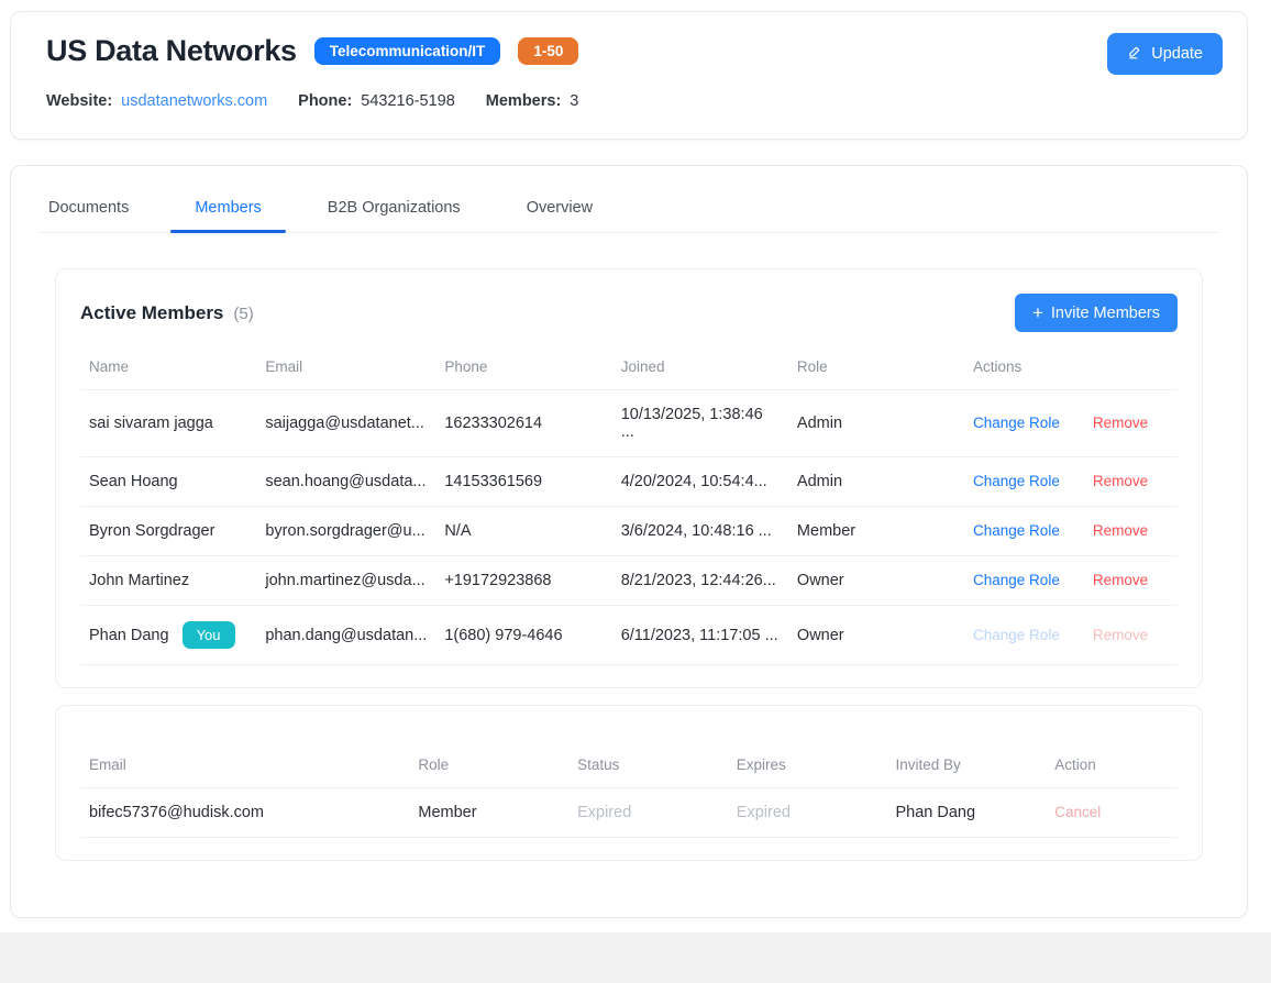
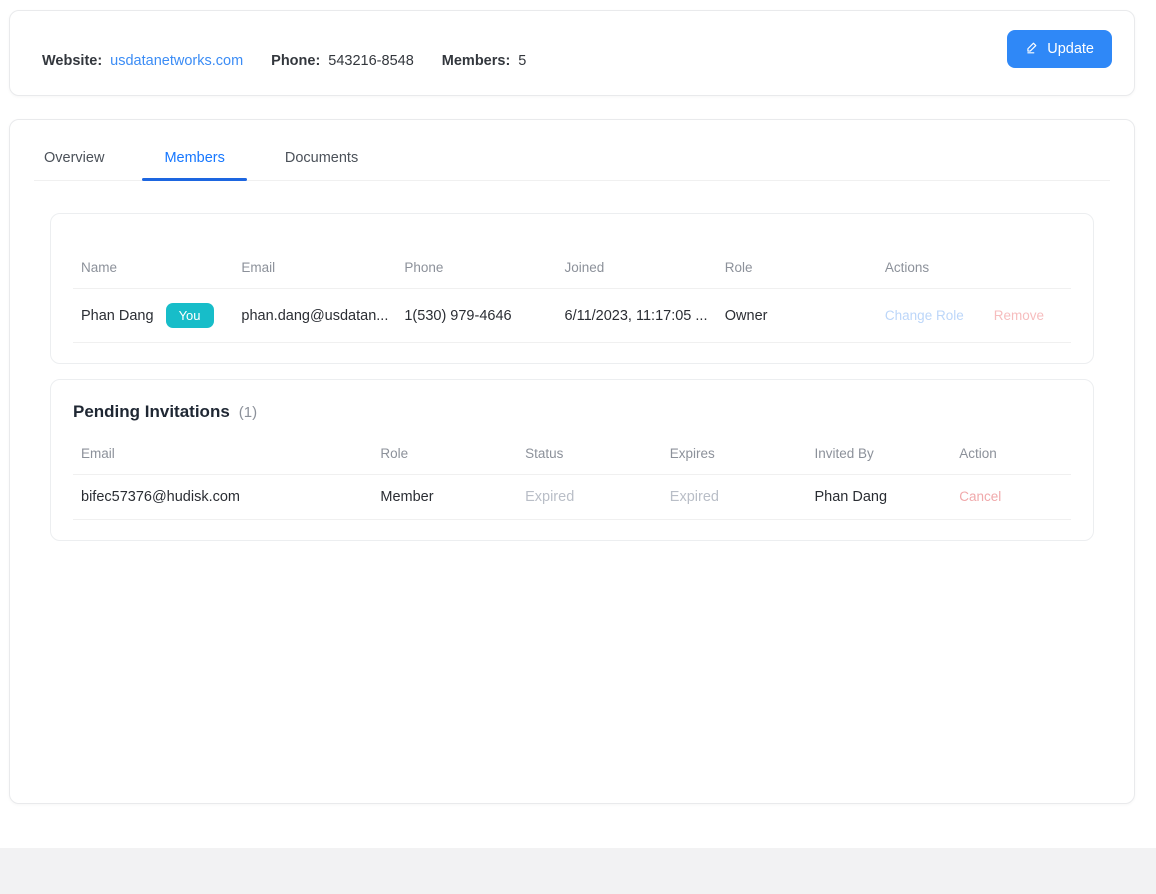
- US Data Networks
- Telecommunication/IT
- 1-50
  Update
  Website:
  usdatanetworks.com
  Phone:
- 543216-5198
+ 543216-8548
  Members:
- 3
+ 5
- Documents
+ Overview
  Members
- B2B Organizations
- Overview
+ Documents
- Active Members
- (5)
- +
- Invite Members
  Name	Email	Phone	Joined	Role	Actions
- sai sivaram jagga	saijagga@usdatanet...	16233302614	10/13/2025, 1:38:46 ...	Admin	Change Role Remove
- Sean Hoang	sean.hoang@usdata...	14153361569	4/20/2024, 10:54:4...	Admin	Change Role Remove
- Byron Sorgdrager	byron.sorgdrager@u...	N/A	3/6/2024, 10:48:16 ...	Member	Change Role Remove
- John Martinez	john.martinez@usda...	+19172923868	8/21/2023, 12:44:26...	Owner	Change Role Remove
- Phan Dang You	phan.dang@usdatan...	1(680) 979-4646	6/11/2023, 11:17:05 ...	Owner	Change Role Remove
+ Phan Dang You	phan.dang@usdatan...	1(530) 979-4646	6/11/2023, 11:17:05 ...	Owner	Change Role Remove
+ Pending Invitations
+ (1)
  Email	Role	Status	Expires	Invited By	Action
  bifec57376@hudisk.com	Member	Expired	Expired	Phan Dang	Cancel
